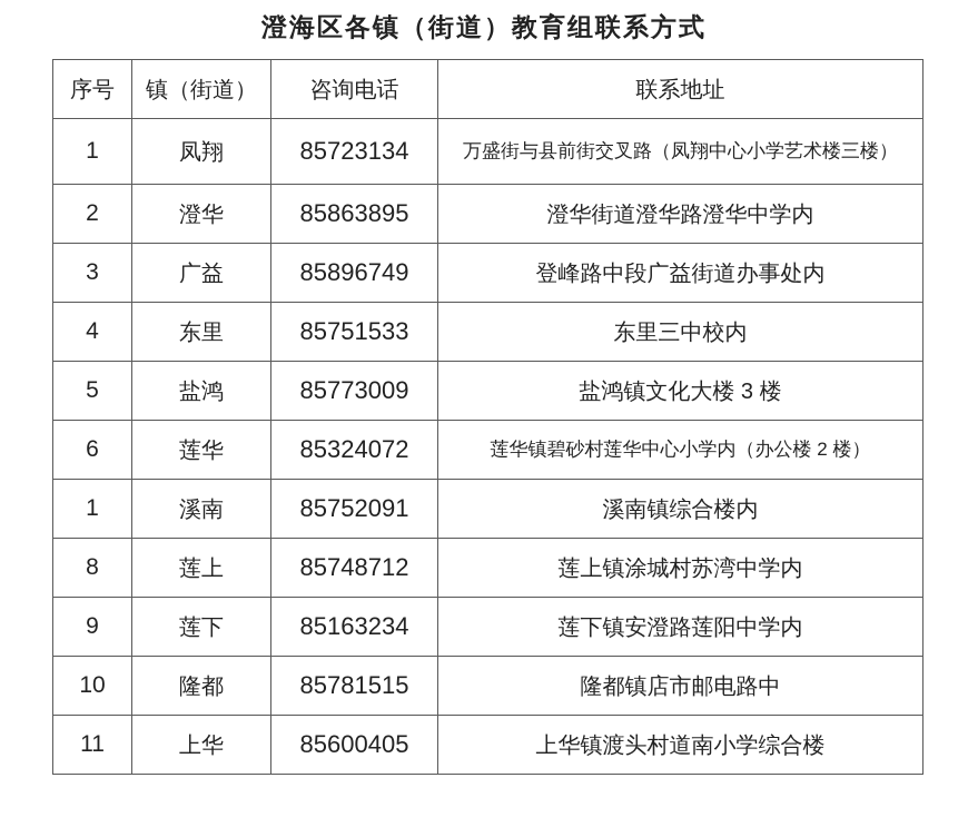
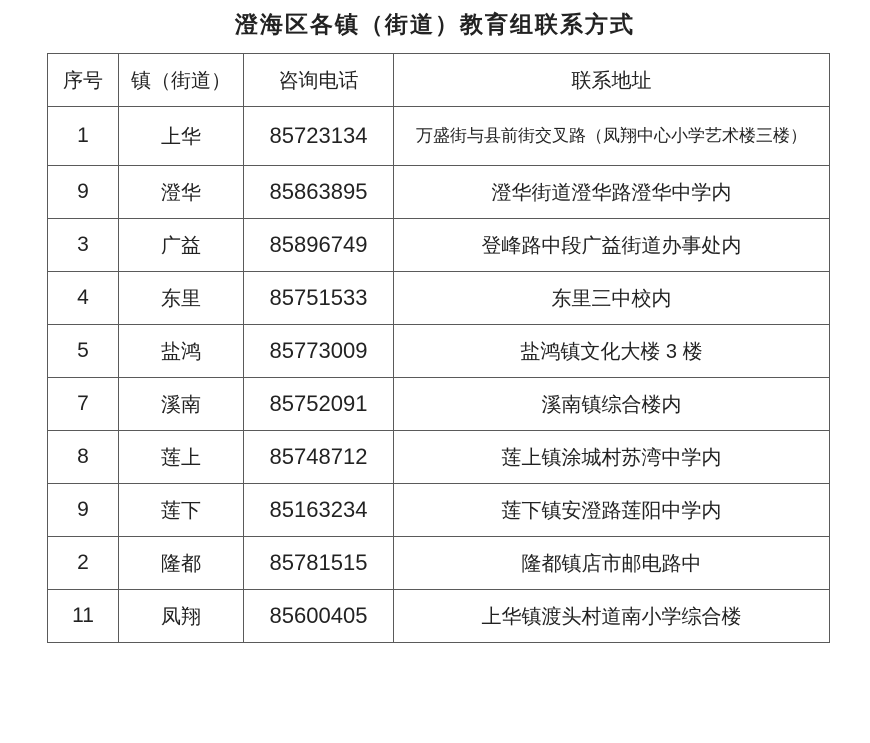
  澄海区各镇（街道）教育组联系方式
  序号	镇（街道）	咨询电话	联系地址
- 1	凤翔	85723134	万盛街与县前街交叉路（凤翔中心小学艺术楼三楼）
+ 1	上华	85723134	万盛街与县前街交叉路（凤翔中心小学艺术楼三楼）
- 2	澄华	85863895	澄华街道澄华路澄华中学内
+ 9	澄华	85863895	澄华街道澄华路澄华中学内
  3	广益	85896749	登峰路中段广益街道办事处内
  4	东里	85751533	东里三中校内
  5	盐鸿	85773009	盐鸿镇文化大楼 3 楼
- 6	莲华	85324072	莲华镇碧砂村莲华中心小学内（办公楼 2 楼）
- 1	溪南	85752091	溪南镇综合楼内
+ 7	溪南	85752091	溪南镇综合楼内
  8	莲上	85748712	莲上镇涂城村苏湾中学内
  9	莲下	85163234	莲下镇安澄路莲阳中学内
- 10	隆都	85781515	隆都镇店市邮电路中
+ 2	隆都	85781515	隆都镇店市邮电路中
- 11	上华	85600405	上华镇渡头村道南小学综合楼
+ 11	凤翔	85600405	上华镇渡头村道南小学综合楼
